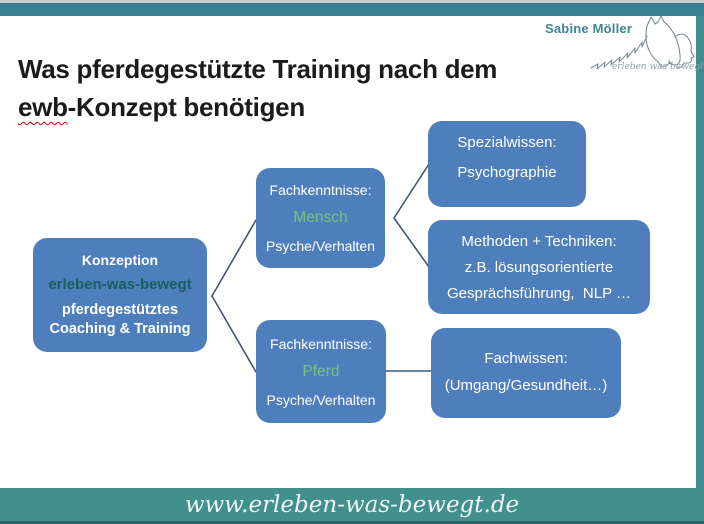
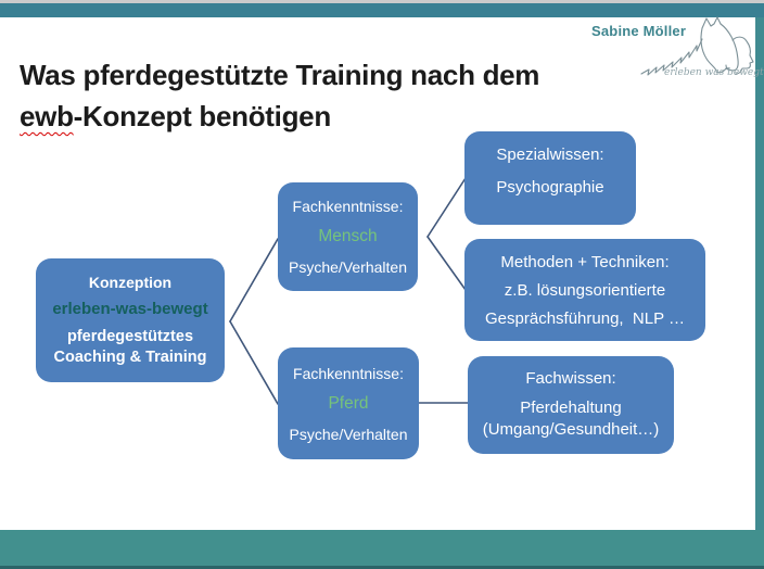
  Sabine Möller
  erleben was bewegt
  Was pferdegestützte Training nach dem
  ewb-Konzept benötigen
  Konzeption
  erleben-was-bewegt
  pferdegestütztes
  Coaching & Training
  Fachkenntnisse:
  Mensch
  Psyche/Verhalten
  Fachkenntnisse:
  Pferd
  Psyche/Verhalten
  Spezialwissen:
  Psychographie
  Methoden + Techniken:
  z.B. lösungsorientierte
  Gesprächsführung, NLP …
  Fachwissen:
+ Pferdehaltung
  (Umgang/Gesundheit…)
- www.erleben-was-bewegt.de
